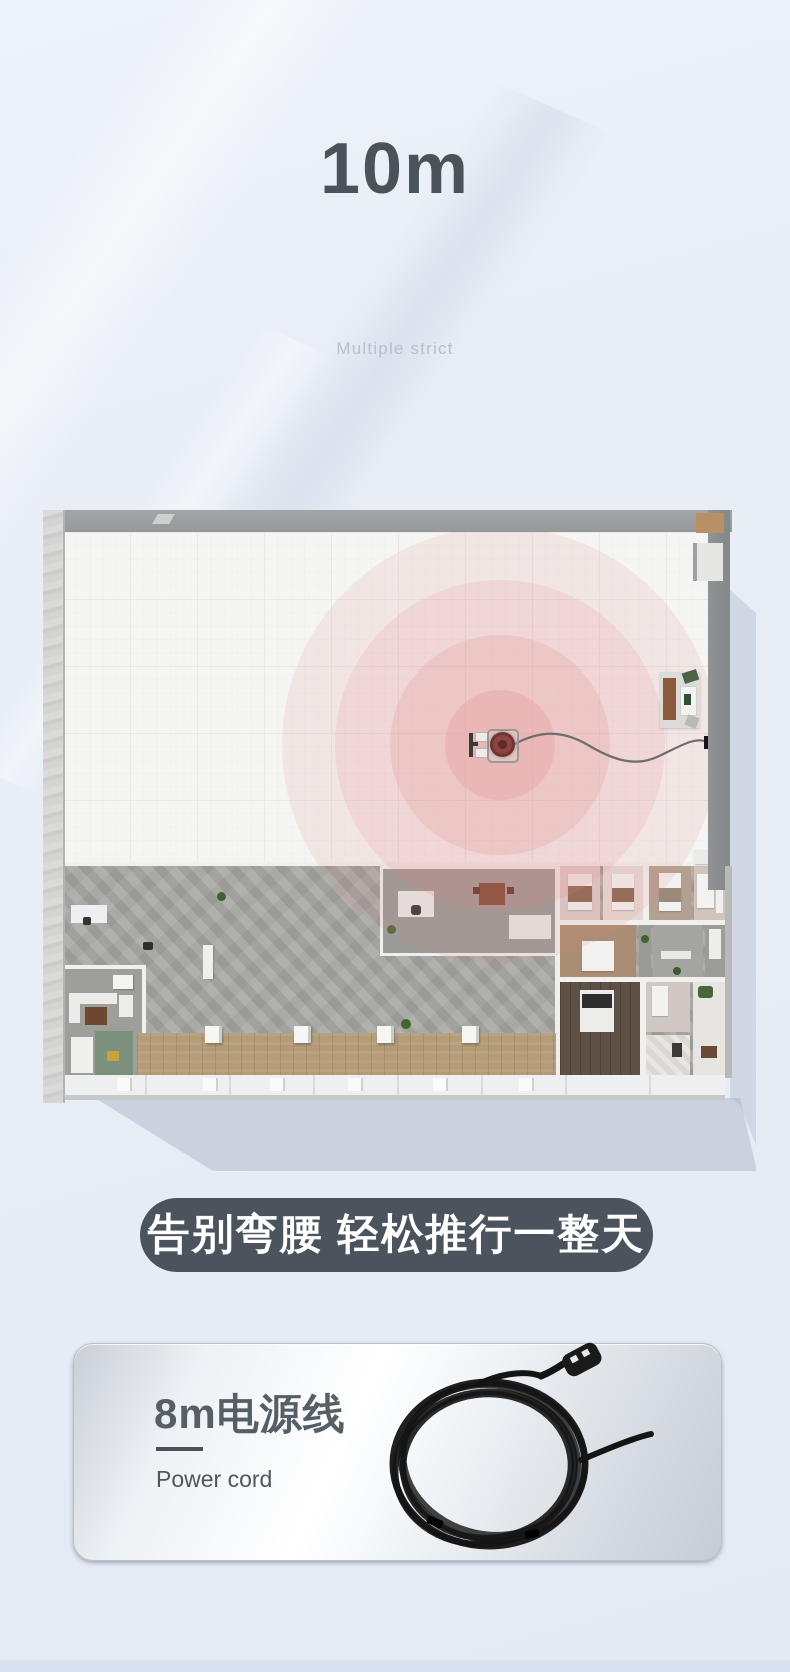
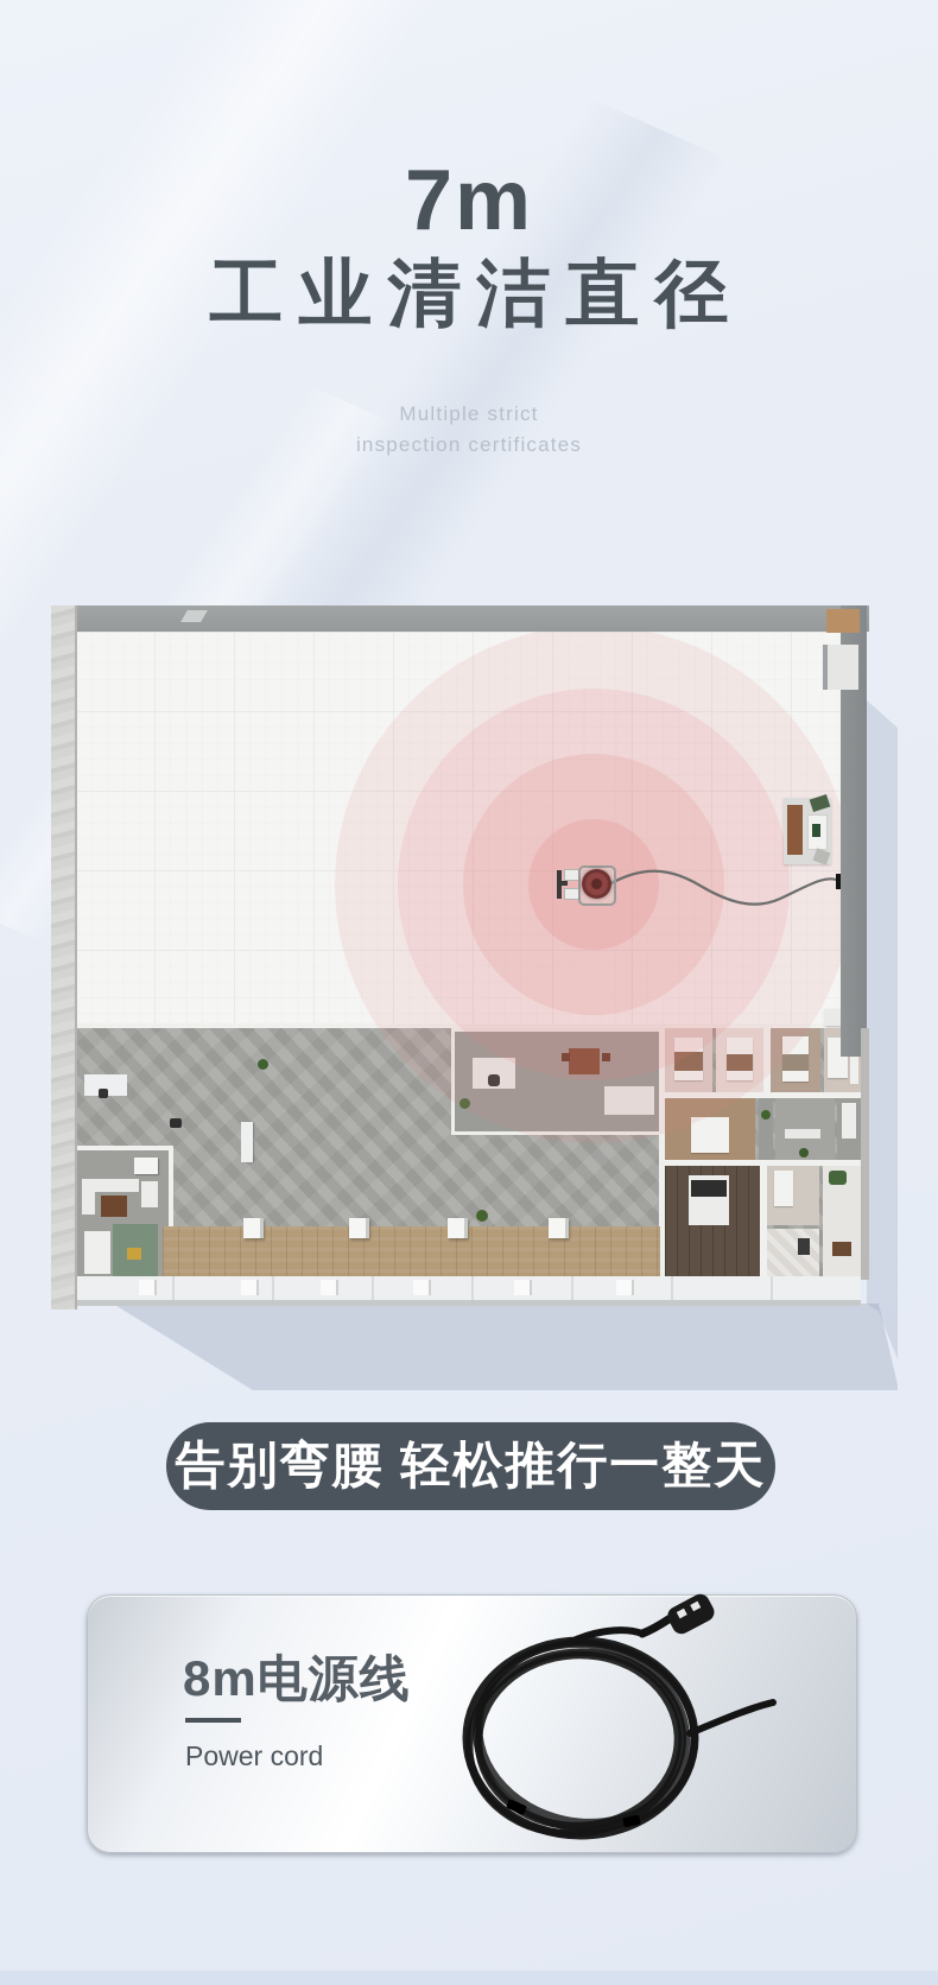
- 10m
+ 7m
+ 工业清洁直径
  Multiple strict
+ inspection certificates
  告别弯腰 轻松推行一整天
  8m电源线
  Power cord
